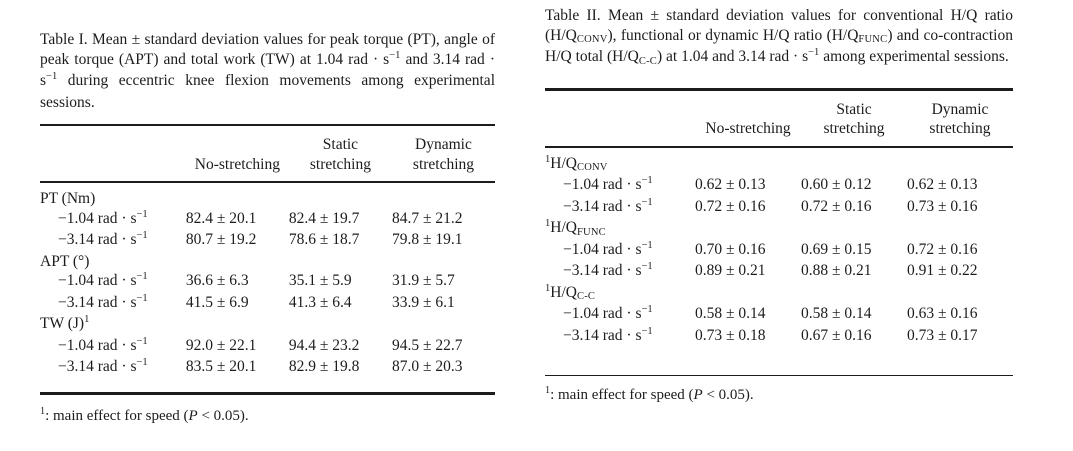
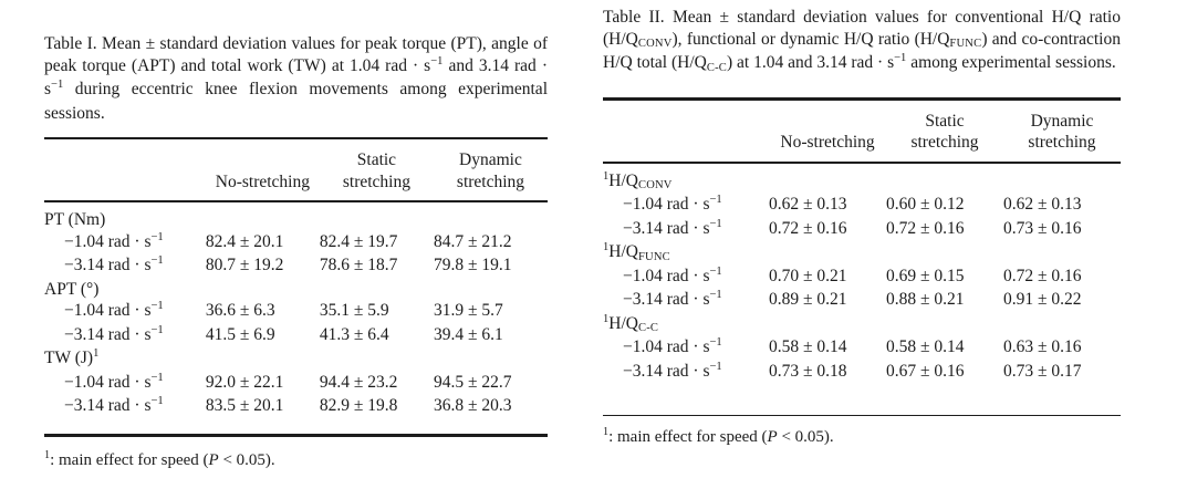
  Table I. Mean ± standard deviation values for peak torque (PT), angle of peak torque (APT) and total work (TW) at 1.04 rad · s−1 and 3.14 rad · s−1 during eccentric knee flexion movements among experimental sessions.
  	No-stretching	Staticstretching	Dynamicstretching
  PT (Nm)
  −1.04 rad · s−1	82.4 ± 20.1	82.4 ± 19.7	84.7 ± 21.2
  −3.14 rad · s−1	80.7 ± 19.2	78.6 ± 18.7	79.8 ± 19.1
  APT (°)
  −1.04 rad · s−1	36.6 ± 6.3	35.1 ± 5.9	31.9 ± 5.7
- −3.14 rad · s−1	41.5 ± 6.9	41.3 ± 6.4	33.9 ± 6.1
+ −3.14 rad · s−1	41.5 ± 6.9	41.3 ± 6.4	39.4 ± 6.1
  TW (J)1
  −1.04 rad · s−1	92.0 ± 22.1	94.4 ± 23.2	94.5 ± 22.7
- −3.14 rad · s−1	83.5 ± 20.1	82.9 ± 19.8	87.0 ± 20.3
+ −3.14 rad · s−1	83.5 ± 20.1	82.9 ± 19.8	36.8 ± 20.3
  1: main effect for speed (P < 0.05).
  Table II. Mean ± standard deviation values for conventional H/Q ratio (H/QCONV), functional or dynamic H/Q ratio (H/QFUNC) and co-contraction H/Q total (H/QC-C) at 1.04 and 3.14 rad · s−1 among experimental sessions.
  	No-stretching	Staticstretching	Dynamicstretching
  1H/QCONV
  −1.04 rad · s−1	0.62 ± 0.13	0.60 ± 0.12	0.62 ± 0.13
  −3.14 rad · s−1	0.72 ± 0.16	0.72 ± 0.16	0.73 ± 0.16
  1H/QFUNC
- −1.04 rad · s−1	0.70 ± 0.16	0.69 ± 0.15	0.72 ± 0.16
+ −1.04 rad · s−1	0.70 ± 0.21	0.69 ± 0.15	0.72 ± 0.16
  −3.14 rad · s−1	0.89 ± 0.21	0.88 ± 0.21	0.91 ± 0.22
  1H/QC-C
  −1.04 rad · s−1	0.58 ± 0.14	0.58 ± 0.14	0.63 ± 0.16
  −3.14 rad · s−1	0.73 ± 0.18	0.67 ± 0.16	0.73 ± 0.17
  1: main effect for speed (P < 0.05).
